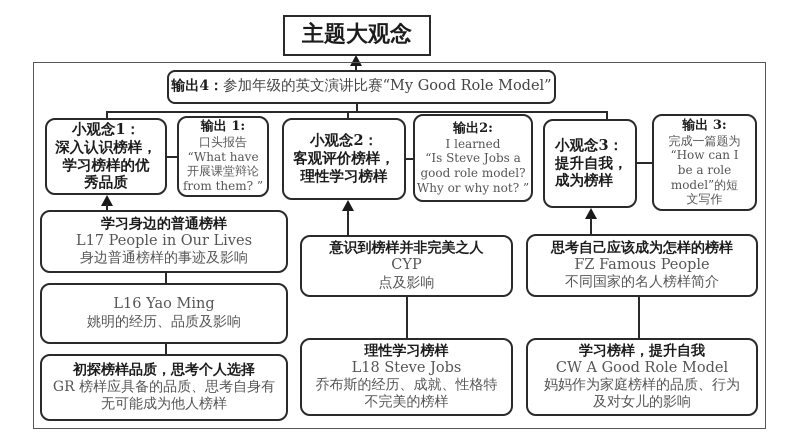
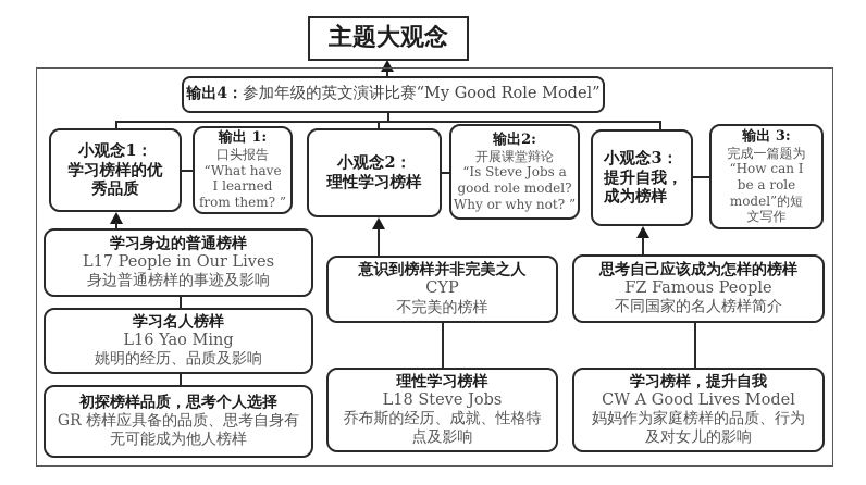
  主题大观念
  输出4：
  参加年级的英文演讲比赛“My Good Role Model”
  小观念1：
- 深入认识榜样，
  学习榜样的优
  秀品质
  输出 1:
  口头报告
  “What have
- 开展课堂辩论
+ I learned
  from them? ”
  小观念2：
- 客观评价榜样，
  理性学习榜样
  输出2:
- I learned
+ 开展课堂辩论
  “Is Steve Jobs a
  good role model?
  Why or why not? ”
  小观念3：
  提升自我，
  成为榜样
  输出 3:
  完成一篇题为
  “How can I
  be a role
  model”的短
  文写作
  学习身边的普通榜样
  L17 People in Our Lives
  身边普通榜样的事迹及影响
+ 学习名人榜样
  L16 Yao Ming
  姚明的经历、品质及影响
  初探榜样品质，思考个人选择
  GR 榜样应具备的品质、思考自身有
  无可能成为他人榜样
  意识到榜样并非完美之人
  CYP
- 点及影响
+ 不完美的榜样
  理性学习榜样
  L18 Steve Jobs
  乔布斯的经历、成就、性格特
- 不完美的榜样
+ 点及影响
  思考自己应该成为怎样的榜样
  FZ Famous People
  不同国家的名人榜样简介
  学习榜样，提升自我
- CW A Good Role Model
+ CW A Good Lives Model
  妈妈作为家庭榜样的品质、行为
  及对女儿的影响
